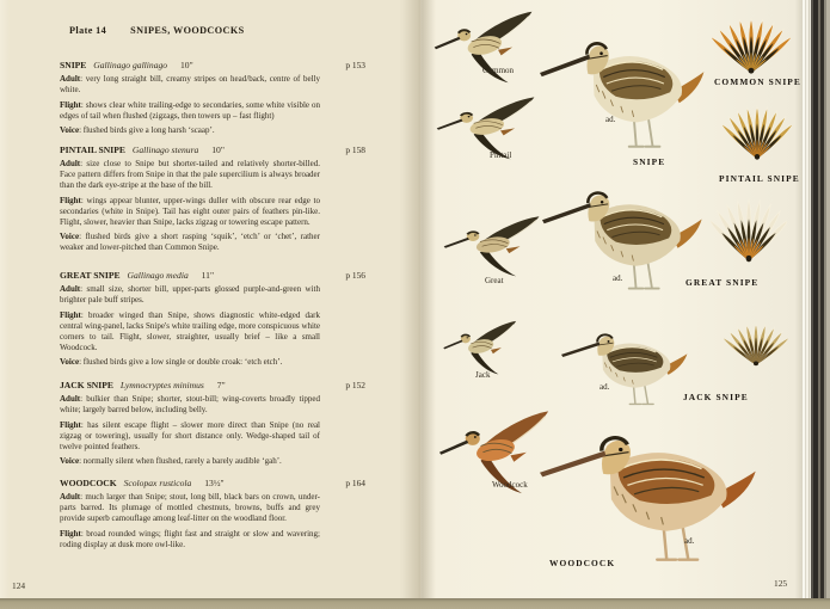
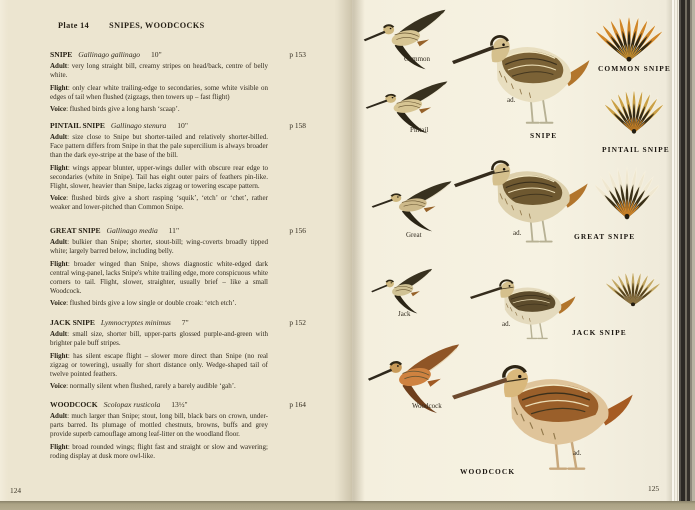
  Plate 14
  SNIPES, WOODCOCKS
  SNIPE Gallinago gallinago 10"
  p 153
  Adult: very long straight bill, creamy stripes on head/back, centre of belly white.
- Flight: shows clear white trailing-edge to secondaries, some white visible on edges of tail when flushed (zigzags, then towers up – fast flight)
+ Flight: only clear white trailing-edge to secondaries, some white visible on edges of tail when flushed (zigzags, then towers up – fast flight)
  Voice: flushed birds give a long harsh ‘scaap’.
  PINTAIL SNIPE Gallinago stenura 10"
  p 158
  Adult: size close to Snipe but shorter-tailed and relatively shorter-billed. Face pattern differs from Snipe in that the pale supercilium is always broader than the dark eye-stripe at the base of the bill.
  Flight: wings appear blunter, upper-wings duller with obscure rear edge to secondaries (white in Snipe). Tail has eight outer pairs of feathers pin-like. Flight, slower, heavier than Snipe, lacks zigzag or towering escape pattern.
  Voice: flushed birds give a short rasping ‘squik’, ‘etch’ or ‘chet’, rather weaker and lower-pitched than Common Snipe.
  GREAT SNIPE Gallinago media 11"
  p 156
- Adult: small size, shorter bill, upper-parts glossed purple-and-green with brighter pale buff stripes.
+ Adult: bulkier than Snipe; shorter, stout-bill; wing-coverts broadly tipped white; largely barred below, including belly.
  Flight: broader winged than Snipe, shows diagnostic white-edged dark central wing-panel, lacks Snipe's white trailing edge, more conspicuous white corners to tail. Flight, slower, straighter, usually brief – like a small Woodcock.
  Voice: flushed birds give a low single or double croak: ‘etch etch’.
  JACK SNIPE Lymnocryptes minimus 7"
  p 152
- Adult: bulkier than Snipe; shorter, stout-bill; wing-coverts broadly tipped white; largely barred below, including belly.
+ Adult: small size, shorter bill, upper-parts glossed purple-and-green with brighter pale buff stripes.
  Flight: has silent escape flight – slower more direct than Snipe (no real zigzag or towering), usually for short distance only. Wedge-shaped tail of twelve pointed feathers.
  Voice: normally silent when flushed, rarely a barely audible ‘gah’.
  WOODCOCK Scolopax rusticola 13½"
  p 164
  Adult: much larger than Snipe; stout, long bill, black bars on crown, under-parts barred. Its plumage of mottled chestnuts, browns, buffs and grey provide superb camouflage among leaf-litter on the woodland floor.
  Flight: broad rounded wings; flight fast and straight or slow and wavering; roding display at dusk more owl-like.
  124
  Common
  Pintail
  ad.
  SNIPE
  COMMON SNIPE
  PINTAIL SNIPE
  Great
  ad.
  GREAT SNIPE
  Jack
  ad.
  JACK SNIPE
  Woodcock
  ad.
  WOODCOCK
  125
